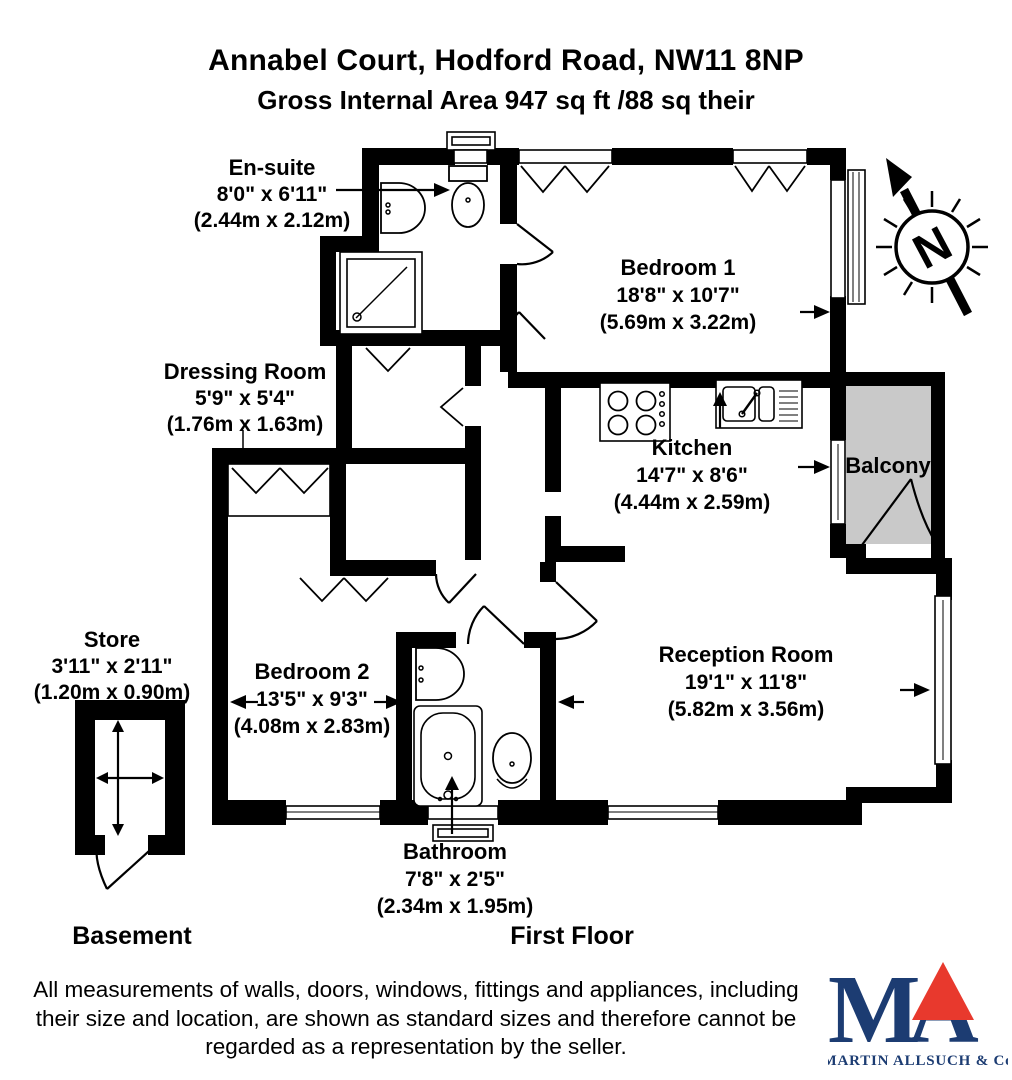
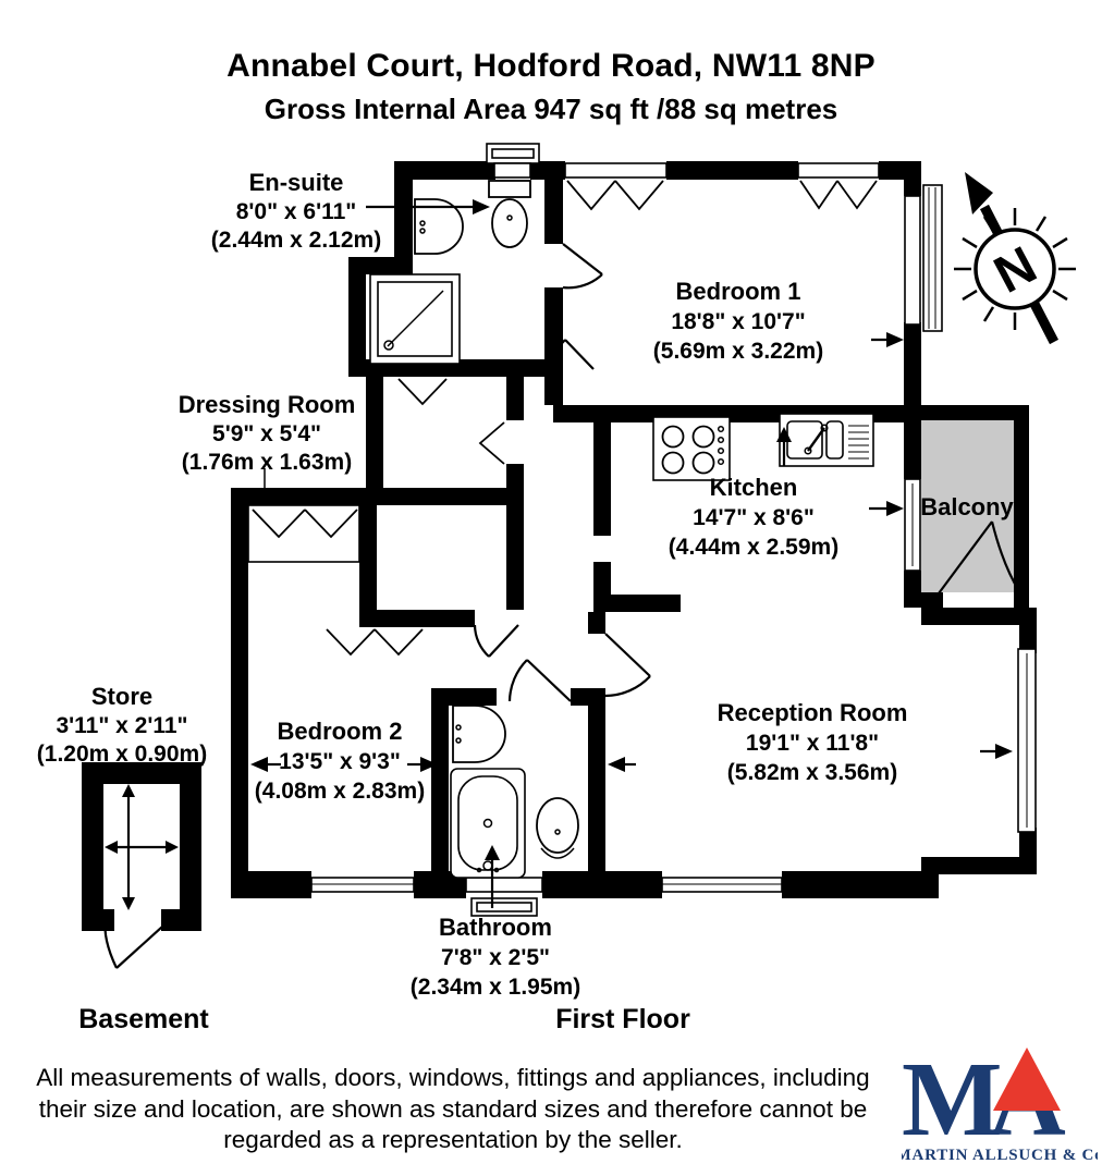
  Annabel Court, Hodford Road, NW11 8NP
- Gross Internal Area 947 sq ft /88 sq their
+ Gross Internal Area 947 sq ft /88 sq metres
  En-suite
  8'0" x 6'11"
  (2.44m x 2.12m)
  Bedroom 1
  18'8" x 10'7"
  (5.69m x 3.22m)
  Dressing Room
  5'9" x 5'4"
  (1.76m x 1.63m)
  Kitchen
  14'7" x 8'6"
  (4.44m x 2.59m)
  Balcony
  Reception Room
  19'1" x 11'8"
  (5.82m x 3.56m)
  Bedroom 2
  13'5" x 9'3"
  (4.08m x 2.83m)
  Store
  3'11" x 2'11"
  (1.20m x 0.90m)
  Bathroom
  7'8" x 2'5"
  (2.34m x 1.95m)
  Basement
  First Floor
  All measurements of walls, doors, windows, fittings and appliances, including
  their size and location, are shown as standard sizes and therefore cannot be
  regarded as a representation by the seller.
  M
  MARTIN ALLSUCH & C
